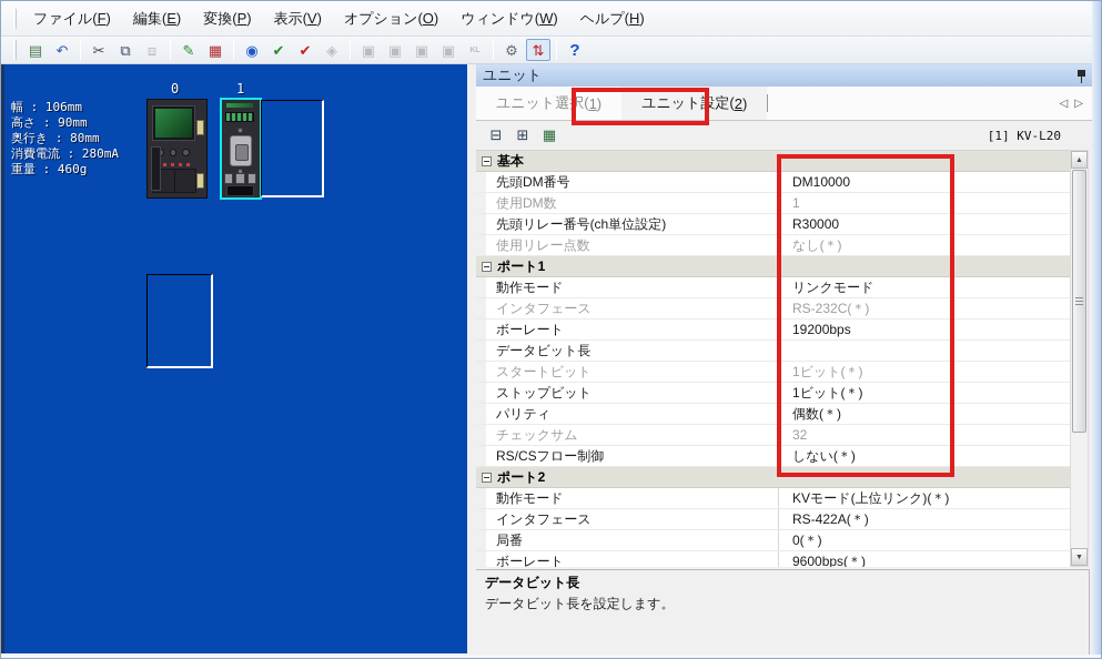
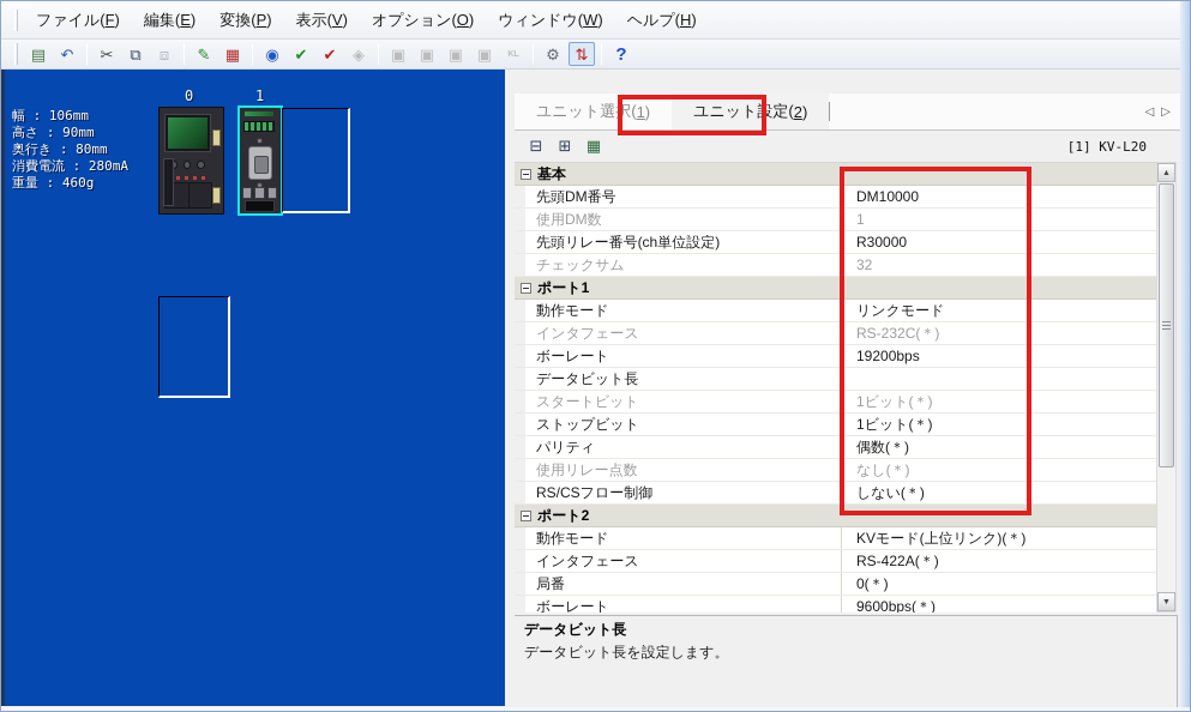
  ファイル(F)
  編集(E)
  変換(P)
  表示(V)
  オプション(O)
  ウィンドウ(W)
  ヘルプ(H)
  ▤
  ↶
  ✂
  ⧉
  ⧈
  ✎
  ▦
  ◉
  ✔
  ✔
  ◈
  ▣
  ▣
  ▣
  ▣
  ⚙
  ⇅
  ?
  幅 : 106mm
  高さ : 90mm
  奥行き : 80mm
  消費電流 : 280mA
  重量 : 460g
  0
  1
- ユニット
  ユニット選択(
  1
  )
  ユニット設定(
  2
  )
  ◁
  ▷
  ⊟
  ⊞
  ▦
  [1] KV-L20
  基本
  先頭DM番号
  DM10000
  使用DM数
  1
  先頭リレー番号(ch単位設定)
  R30000
- 使用リレー点数
+ チェックサム
- なし(＊)
+ 32
  ポート1
  動作モード
  リンクモード
  インタフェース
  RS-232C(＊)
  ボーレート
  19200bps
  データビット長
  スタートビット
  1ビット(＊)
  ストップビット
  1ビット(＊)
  パリティ
  偶数(＊)
- チェックサム
+ 使用リレー点数
- 32
+ なし(＊)
  RS/CSフロー制御
  しない(＊)
  ポート2
  動作モード
  KVモード(上位リンク)(＊)
  インタフェース
  RS-422A(＊)
  局番
  0(＊)
  ボーレート
  9600bps(＊)
  データビット長
  データビット長を設定します。
